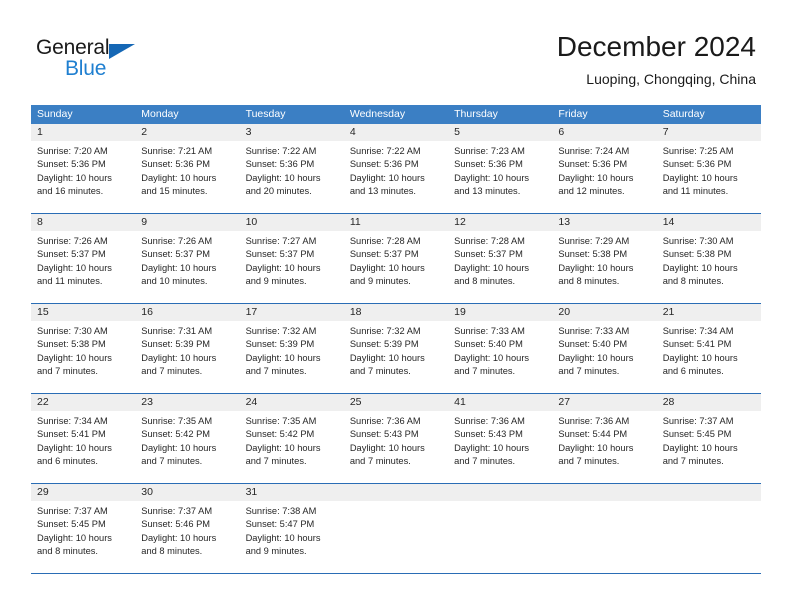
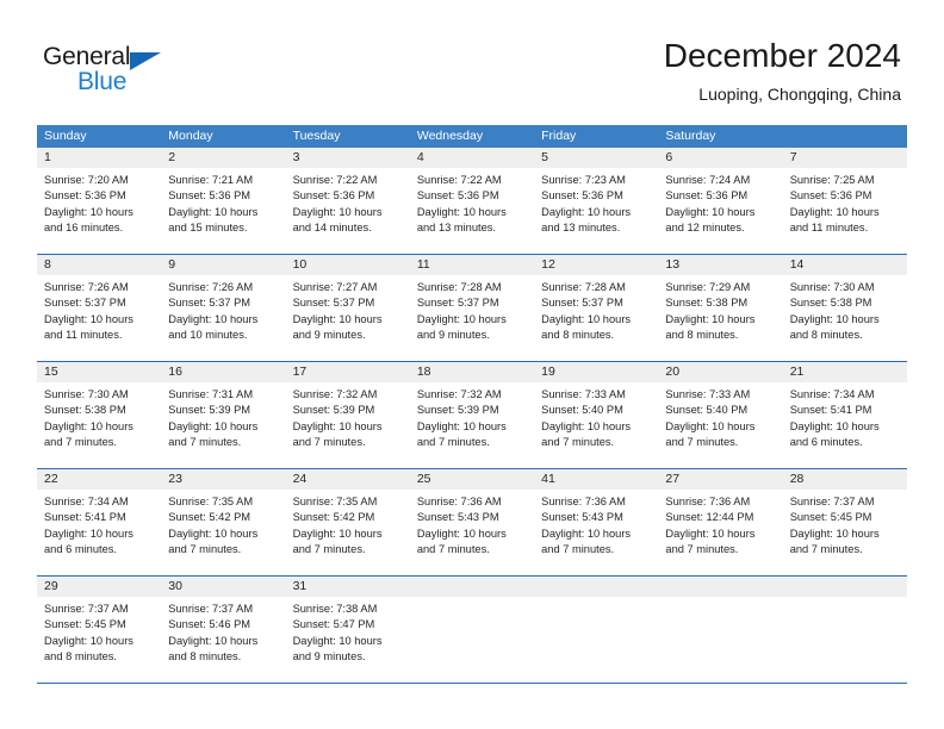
  General
  Blue
  December 2024
  Luoping, Chongqing, China
  Sunday
  Monday
  Tuesday
  Wednesday
- Thursday
  Friday
  Saturday
  1
  Sunrise: 7:20 AM
  Sunset: 5:36 PM
  Daylight: 10 hours
  and 16 minutes.
  2
  Sunrise: 7:21 AM
  Sunset: 5:36 PM
  Daylight: 10 hours
  and 15 minutes.
  3
  Sunrise: 7:22 AM
  Sunset: 5:36 PM
  Daylight: 10 hours
- and 20 minutes.
+ and 14 minutes.
  4
  Sunrise: 7:22 AM
  Sunset: 5:36 PM
  Daylight: 10 hours
  and 13 minutes.
  5
  Sunrise: 7:23 AM
  Sunset: 5:36 PM
  Daylight: 10 hours
  and 13 minutes.
  6
  Sunrise: 7:24 AM
  Sunset: 5:36 PM
  Daylight: 10 hours
  and 12 minutes.
  7
  Sunrise: 7:25 AM
  Sunset: 5:36 PM
  Daylight: 10 hours
  and 11 minutes.
  8
  Sunrise: 7:26 AM
  Sunset: 5:37 PM
  Daylight: 10 hours
  and 11 minutes.
  9
  Sunrise: 7:26 AM
  Sunset: 5:37 PM
  Daylight: 10 hours
  and 10 minutes.
  10
  Sunrise: 7:27 AM
  Sunset: 5:37 PM
  Daylight: 10 hours
  and 9 minutes.
  11
  Sunrise: 7:28 AM
  Sunset: 5:37 PM
  Daylight: 10 hours
  and 9 minutes.
  12
  Sunrise: 7:28 AM
  Sunset: 5:37 PM
  Daylight: 10 hours
  and 8 minutes.
  13
  Sunrise: 7:29 AM
  Sunset: 5:38 PM
  Daylight: 10 hours
  and 8 minutes.
  14
  Sunrise: 7:30 AM
  Sunset: 5:38 PM
  Daylight: 10 hours
  and 8 minutes.
  15
  Sunrise: 7:30 AM
  Sunset: 5:38 PM
  Daylight: 10 hours
  and 7 minutes.
  16
  Sunrise: 7:31 AM
  Sunset: 5:39 PM
  Daylight: 10 hours
  and 7 minutes.
  17
  Sunrise: 7:32 AM
  Sunset: 5:39 PM
  Daylight: 10 hours
  and 7 minutes.
  18
  Sunrise: 7:32 AM
  Sunset: 5:39 PM
  Daylight: 10 hours
  and 7 minutes.
  19
  Sunrise: 7:33 AM
  Sunset: 5:40 PM
  Daylight: 10 hours
  and 7 minutes.
  20
  Sunrise: 7:33 AM
  Sunset: 5:40 PM
  Daylight: 10 hours
  and 7 minutes.
  21
  Sunrise: 7:34 AM
  Sunset: 5:41 PM
  Daylight: 10 hours
  and 6 minutes.
  22
  Sunrise: 7:34 AM
  Sunset: 5:41 PM
  Daylight: 10 hours
  and 6 minutes.
  23
  Sunrise: 7:35 AM
  Sunset: 5:42 PM
  Daylight: 10 hours
  and 7 minutes.
  24
  Sunrise: 7:35 AM
  Sunset: 5:42 PM
  Daylight: 10 hours
  and 7 minutes.
  25
  Sunrise: 7:36 AM
  Sunset: 5:43 PM
  Daylight: 10 hours
  and 7 minutes.
  41
  Sunrise: 7:36 AM
  Sunset: 5:43 PM
  Daylight: 10 hours
  and 7 minutes.
  27
  Sunrise: 7:36 AM
- Sunset: 5:44 PM
+ Sunset: 12:44 PM
  Daylight: 10 hours
  and 7 minutes.
  28
  Sunrise: 7:37 AM
  Sunset: 5:45 PM
  Daylight: 10 hours
  and 7 minutes.
  29
  Sunrise: 7:37 AM
  Sunset: 5:45 PM
  Daylight: 10 hours
  and 8 minutes.
  30
  Sunrise: 7:37 AM
  Sunset: 5:46 PM
  Daylight: 10 hours
  and 8 minutes.
  31
  Sunrise: 7:38 AM
  Sunset: 5:47 PM
  Daylight: 10 hours
  and 9 minutes.
